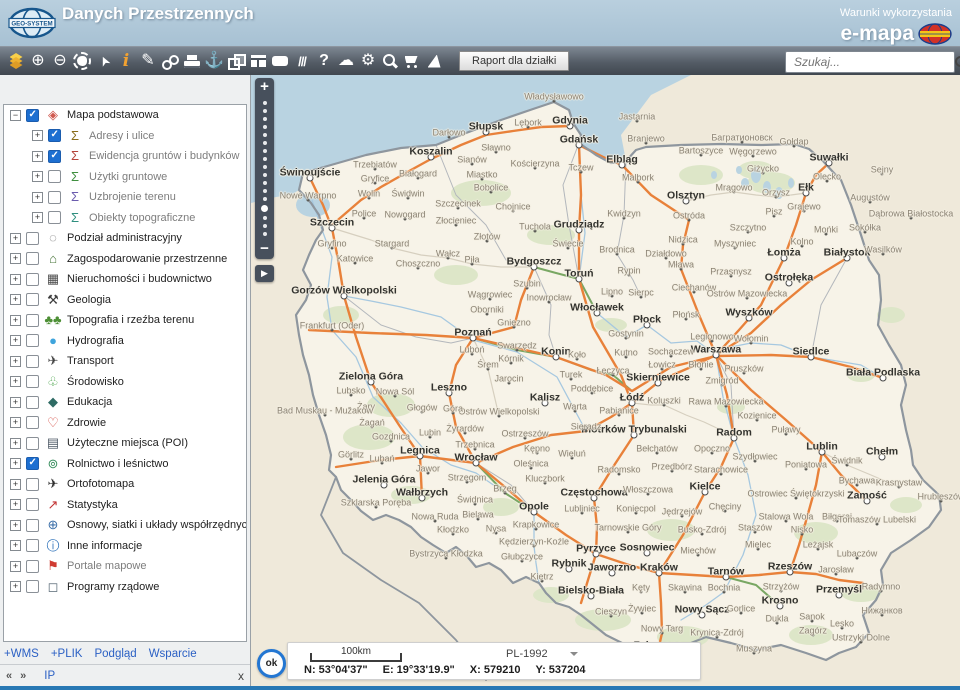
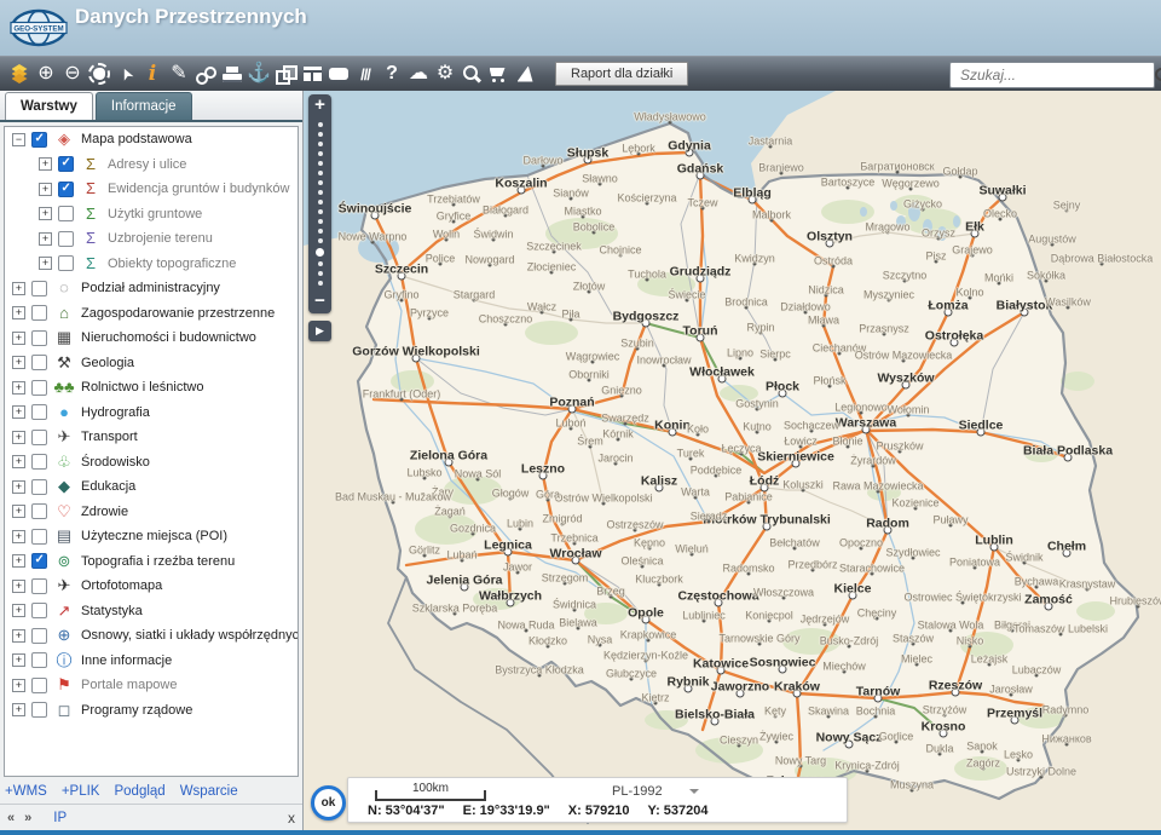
  Danych Przestrzennych
- Warunki wykorzystania
- e-mapa
  ⊕
  ⊖
  i
  ✎
  ⚓
  ///
  ?
  ☁
  ⚙
  Raport dla działki
  Szukaj...
+ Warstwy
+ Informacje
  −
  ◈
  Mapa podstawowa
  +
  Σ
  Adresy i ulice
  +
  Σ
  Ewidencja gruntów i budynków
  +
  Σ
  Użytki gruntowe
  +
  Σ
  Uzbrojenie terenu
  +
  Σ
  Obiekty topograficzne
  +
  ◌
  Podział administracyjny
  +
  ⌂
  Zagospodarowanie przestrzenne
  +
  ▦
  Nieruchomości i budownictwo
  +
  ⚒
  Geologia
  +
  ♣♣
- Topografia i rzeźba terenu
+ Rolnictwo i leśnictwo
  +
  ●
  Hydrografia
  +
  ✈
  Transport
  +
  ♧
  Środowisko
  +
  ◆
  Edukacja
  +
  ♡
  Zdrowie
  +
  ▤
  Użyteczne miejsca (POI)
  +
  ⊚
- Rolnictwo i leśnictwo
+ Topografia i rzeźba terenu
  +
  ✈
  Ortofotomapa
  +
  ↗
  Statystyka
  +
  ⊕
  Osnowy, siatki i układy współrzędnyc
  +
  ⓘ
  Inne informacje
  +
  ⚑
  Portale mapowe
  +
  ◻
  Programy rządowe
  +WMS
  +PLIK
  Podgląd
  Wsparcie
  «
  »
  IP
  x
  Szczecin
  Świnoujście
  Koszalin
  Słupsk
  Gdynia
  Gdańsk
  Elbląg
  Olsztyn
  Suwałki
  Ełk
  Białystok
  Łomża
  Ostrołęka
  Grudziądz
  Bydgoszcz
  Toruń
  Włocławek
  Płock
  Gorzów Wielkopolski
  Poznań
  Konin
  Warszawa
  Wyszków
  Siedlce
  Biała Podlaska
  Zielona Góra
  Leszno
  Kalisz
  Łódź
  Skierniewice
  iotrków Trybunalski
  Radom
  Lublin
  Chełm
  Zamość
  Wrocław
  Legnica
  Jelenia Góra
  Wałbrzych
  Opole
  Częstochowa
  Kielce
- Pyrzyce
+ Katowice
  Sosnowiec
  Jaworzno
  Rybnik
  Kraków
  Tarnów
  Rzeszów
  Przemyśl
  Bielsko-Biała
  Nowy Sącz
  Krosno
  Władysławowo
  Jastarnia
  Lębork
  Darłowo
  Sławno
  Sianów
  Kościerzyna
  Tczew
  Malbork
  Kwidzyn
  Braniewo
  Bartoszyce
  Węgorzewo
  Gołdap
  Багратионовск
  Giżycko
  Mrągowo
  Orzysz
  Olecko
  Sejny
  Augustów
  Pisz
  Grajewo
  Ostróda
  Szczytno
  Nidzica
  Mława
  Działdowo
  Brodnica
  Myszyniec
  Kolno
  Mońki
  Sokółka
  Dąbrowa Białostocka
  Wasilków
  Trzebiatów
  Gryfice
  Białogard
  Świdwin
  Wolin
  Nowe Warpno
  Police
  Nowogard
  Stargard
  Gryfino
- Katowice
+ Pyrzyce
  Choszczno
  Miastko
  Bobolice
  Szczecinek
  Złocieniec
  Wałcz
  Piła
  Złotów
  Tuchola
  Chojnice
  Świecie
  Ciechanów
  Przasnysz
  Ostrów Mazowiecka
  Sierpc
  Lipno
  Rypin
  Płońsk
  Legionowo
  Wołomin
  Pruszków
- Zmigród
+ Żyrardów
  Błonie
  Sochaczew
  Łowicz
  Kutno
  Gostynin
  Gniezno
  Inowrocław
  Szubin
  Oborniki
  Wągrowiec
  Swarzędz
  Luboń
  Kórnik
  Śrem
  Jarocin
  Ostrów Wielkopolski
  Koło
  Turek
  Łęczyca
  Poddębice
  Warta
  Sieradz
  Pabianice
  Koluszki
  Rawa Mazowiecka
  Kozienice
  Puławy
  Bełchatów
  Wieluń
  Kępno
  Ostrzeszów
- Żyrardów
+ Zmigród
  Oleśnica
  Opoczno
  Przedbórz
  Radomsko
  Włoszczowa
  Koniecpol
  Jędrzejów
  Chęciny
  Starachowice
  Szydłowiec
  Ostrowiec Świętokrzyski
  Busko-Zdrój
  Staszów
  Miechów
  Lubliniec
  Tarnowskie Góry
  Świdnik
  Poniatowa
  Bychawa
  Krasnystaw
  Biłgoraj
  Tomaszów Lubelski
  Hrubieszó
  Stalowa Wola
  Nisko
  Leżajsk
  Lubaczów
  Mielec
  Jarosław
  Radymno
  Strzyżów
  Нижанков
  Bochnia
  Skawina
  Kęty
  Żywiec
  Cieszyn
  Nowy Targ
  Krynica-Zdrój
  Muszyna
  Gorlice
  Dukla
  Sanok
  Lesko
  Zagórz
  Ustrzyki Dolne
  Lubsko
  Nowa Sól
  Żary
  Żagań
  Głogów
  Góra
  Gozdnica
  Lubin
  Görlitz
  Lubań
  Jawor
  Trzebnica
  Strzegom
  Kluczbork
  Brzeg
  Świdnica
  Bielawa
  Nowa Ruda
  Kłodzko
  Nysa
  Krapkowice
  Kędzierzyn-Koźle
  Głubczyce
  Bystrzyca Kłodzka
  Kietrz
  Szklarska Poręba
  Bad Muskau - Mužakow
  Frankfurt (Oder)
  +
  −
  ▶
  ok
  100km
  PL-1992
  N: 53°04'37" E: 19°33'19.9" X: 579210 Y: 537204
